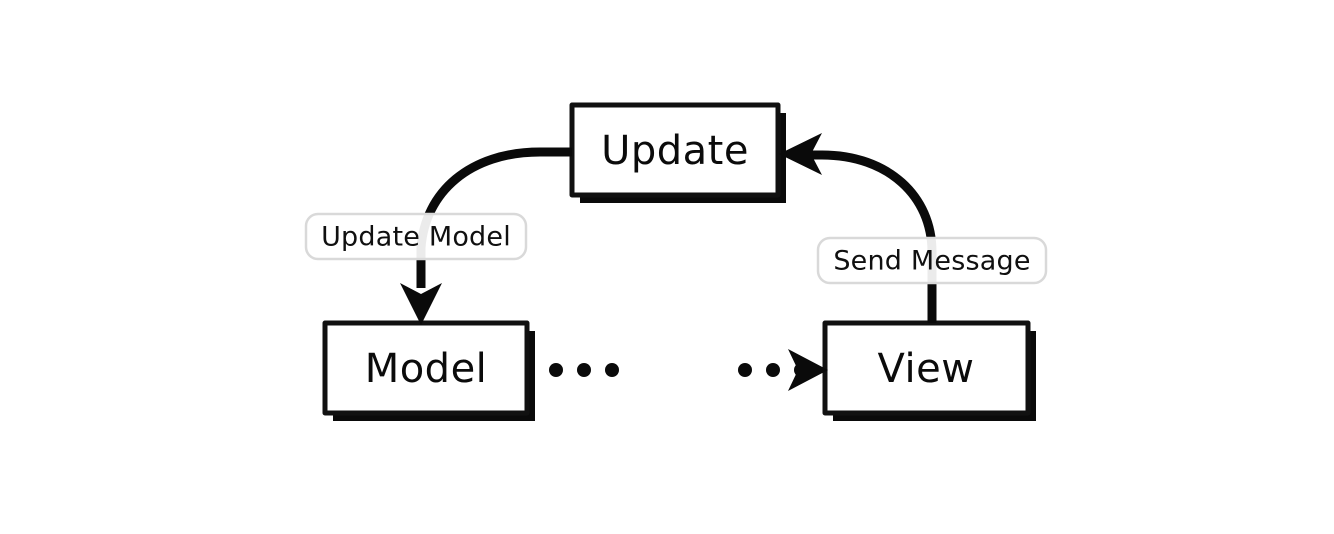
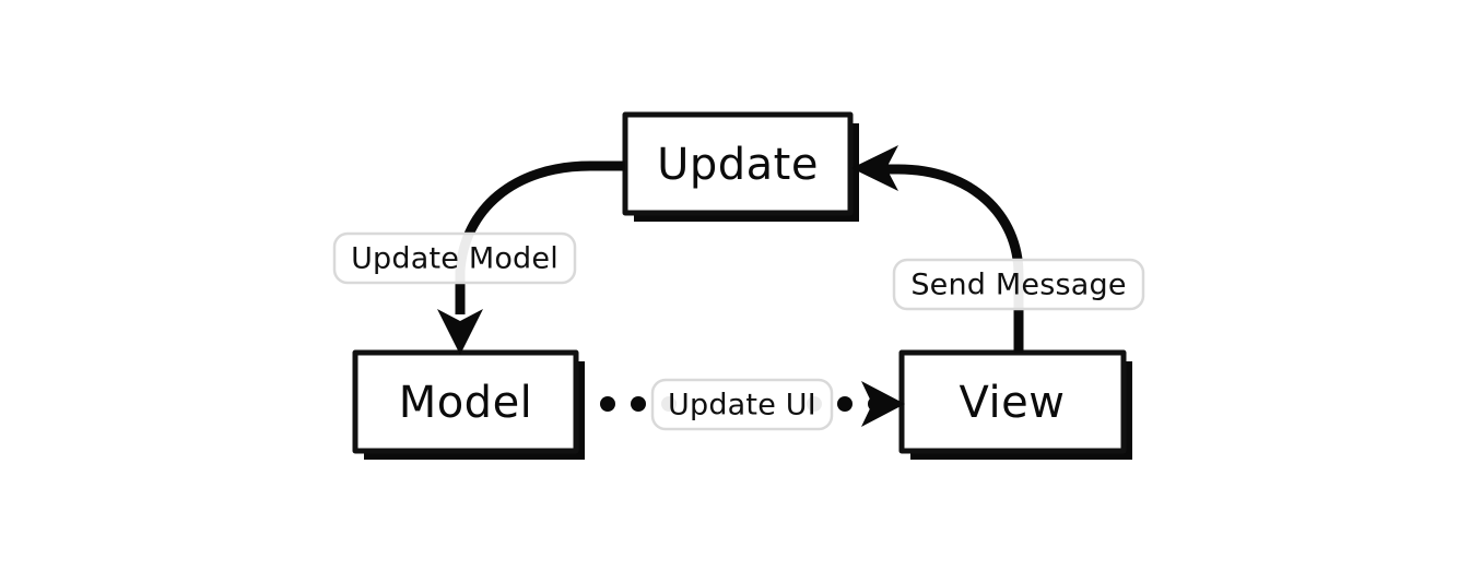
  Update
  Model
  View
  Update Model
+ Update UI
  Send Message
